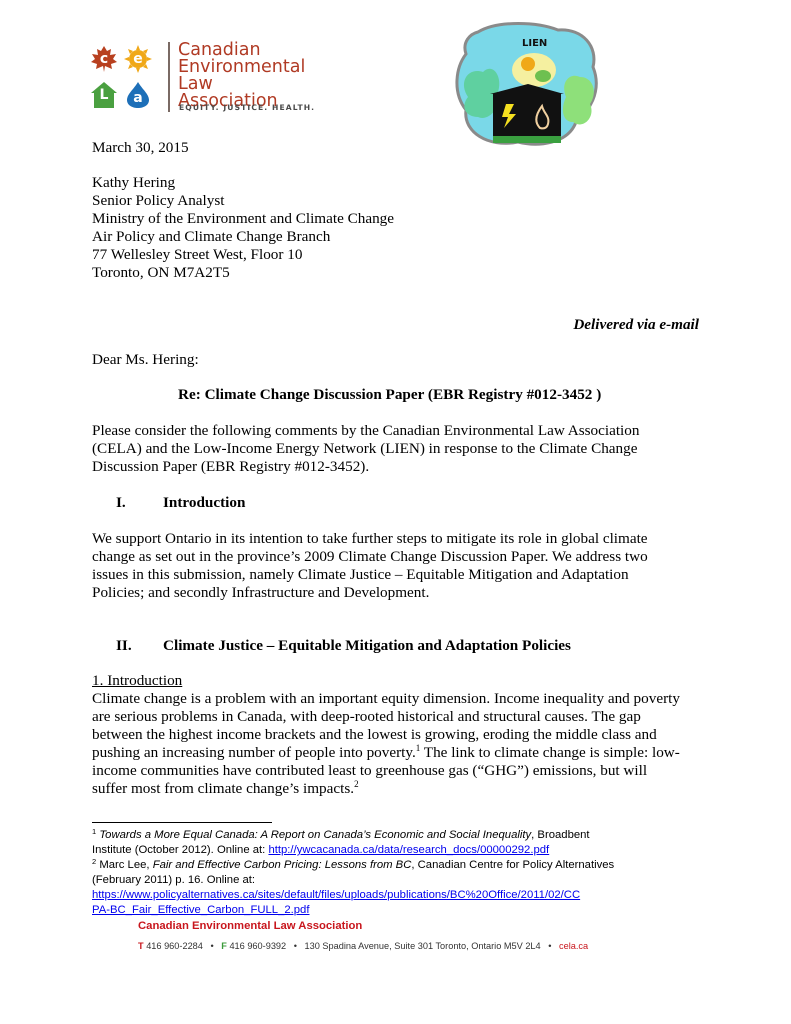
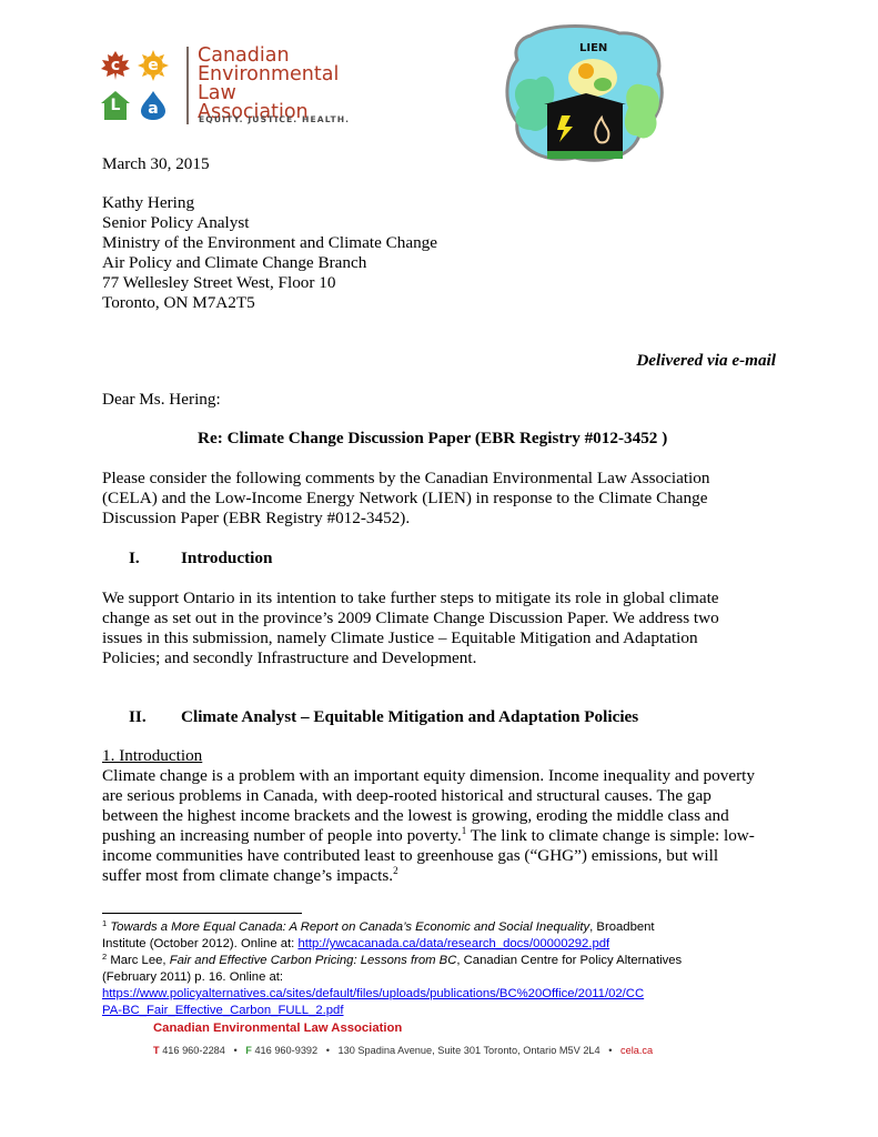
  c
  e
  L
  a
  Canadian
  Environmental Law
  Association
  EQUITY. JUSTICE. HEALTH.
  LIEN
  March 30, 2015
  Kathy Hering
  Senior Policy Analyst
  Ministry of the Environment and Climate Change
  Air Policy and Climate Change Branch
  77 Wellesley Street West, Floor 10
  Toronto, ON M7A2T5
  Delivered via e-mail
  Dear Ms. Hering:
  Re: Climate Change Discussion Paper (EBR Registry #012-3452 )
  Please consider the following comments by the Canadian Environmental Law Association
  (CELA) and the Low-Income Energy Network (LIEN) in response to the Climate Change
  Discussion Paper (EBR Registry #012-3452).
  I. Introduction
  We support Ontario in its intention to take further steps to mitigate its role in global climate
  change as set out in the province’s 2009 Climate Change Discussion Paper. We address two
  issues in this submission, namely Climate Justice – Equitable Mitigation and Adaptation
  Policies; and secondly Infrastructure and Development.
- II. Climate Justice – Equitable Mitigation and Adaptation Policies
+ II. Climate Analyst – Equitable Mitigation and Adaptation Policies
  1. Introduction
  Climate change is a problem with an important equity dimension. Income inequality and poverty
  are serious problems in Canada, with deep-rooted historical and structural causes. The gap
  between the highest income brackets and the lowest is growing, eroding the middle class and
  pushing an increasing number of people into poverty.1 The link to climate change is simple: low-
  income communities have contributed least to greenhouse gas (“GHG”) emissions, but will
  suffer most from climate change’s impacts.2
  1 Towards a More Equal Canada: A Report on Canada’s Economic and Social Inequality, Broadbent
  Institute (October 2012). Online at: http://ywcacanada.ca/data/research_docs/00000292.pdf
  2 Marc Lee, Fair and Effective Carbon Pricing: Lessons from BC, Canadian Centre for Policy Alternatives
  (February 2011) p. 16. Online at:
  https://www.policyalternatives.ca/sites/default/files/uploads/publications/BC%20Office/2011/02/CC
  PA-BC_Fair_Effective_Carbon_FULL_2.pdf
  Canadian Environmental Law Association
  T 416 960-2284 • F 416 960-9392 • 130 Spadina Avenue, Suite 301 Toronto, Ontario M5V 2L4 • cela.ca
